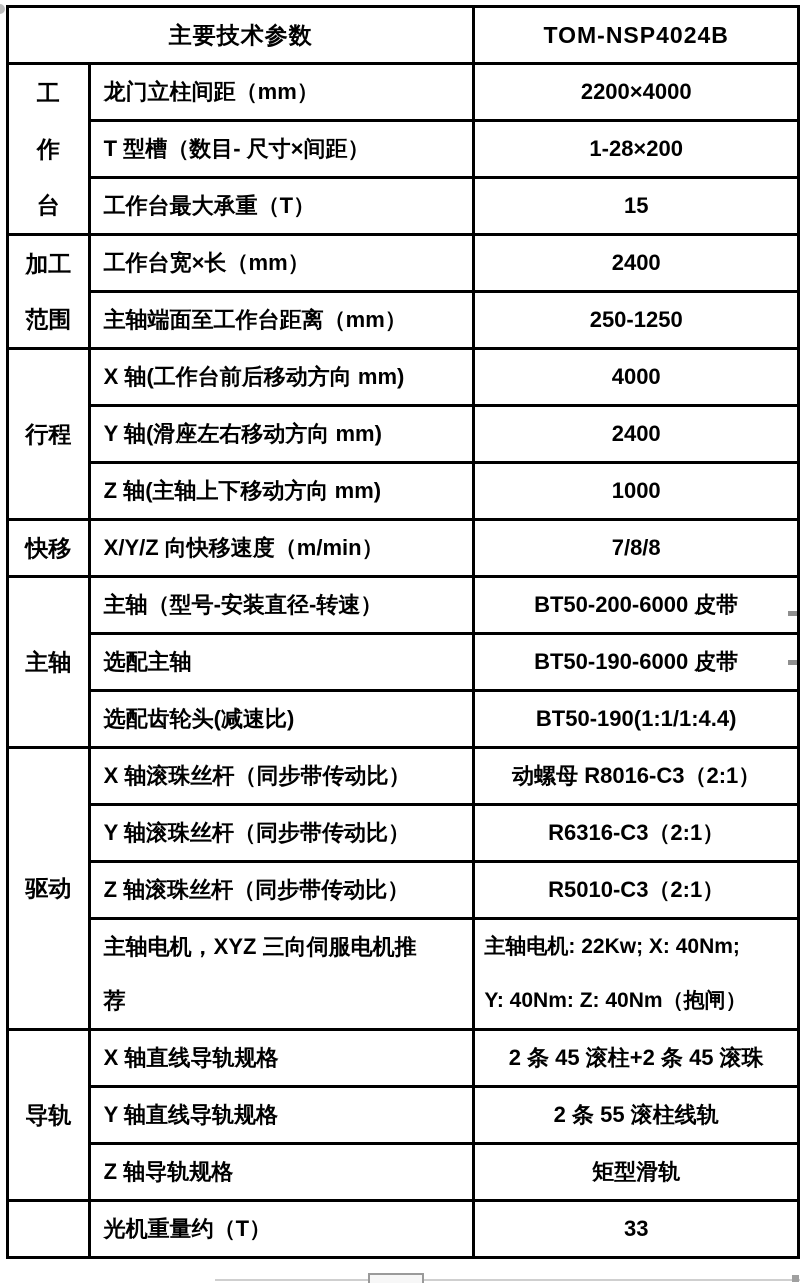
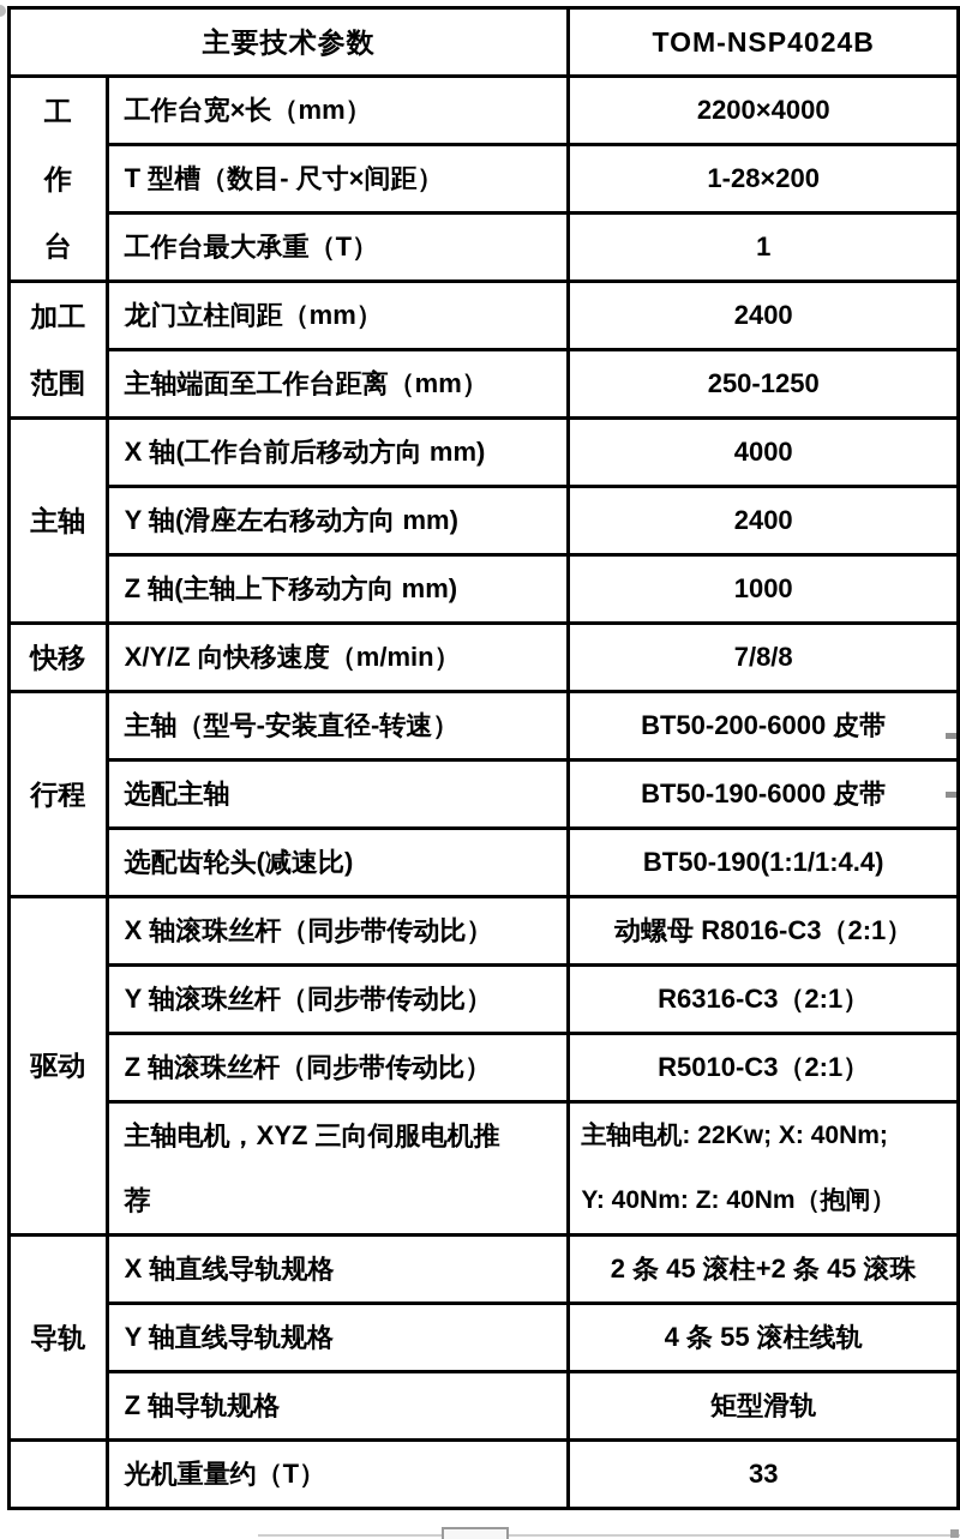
  主要技术参数	TOM-NSP4024B
- 工 作 台	龙门立柱间距（mm）	2200×4000
+ 工 作 台	工作台宽×长（mm）	2200×4000
  T 型槽（数目- 尺寸×间距）	1-28×200
- 工作台最大承重（T）	15
+ 工作台最大承重（T）	1
- 加工 范围	工作台宽×长（mm）	2400
+ 加工 范围	龙门立柱间距（mm）	2400
  主轴端面至工作台距离（mm）	250-1250
- 行程	X 轴(工作台前后移动方向 mm)	4000
+ 主轴	X 轴(工作台前后移动方向 mm)	4000
  Y 轴(滑座左右移动方向 mm)	2400
  Z 轴(主轴上下移动方向 mm)	1000
  快移	X/Y/Z 向快移速度（m/min）	7/8/8
- 主轴	主轴（型号-安装直径-转速）	BT50-200-6000 皮带
+ 行程	主轴（型号-安装直径-转速）	BT50-200-6000 皮带
  选配主轴	BT50-190-6000 皮带
  选配齿轮头(减速比)	BT50-190(1:1/1:4.4)
  驱动	X 轴滚珠丝杆（同步带传动比）	动螺母 R8016-C3（2:1）
  Y 轴滚珠丝杆（同步带传动比）	R6316-C3（2:1）
  Z 轴滚珠丝杆（同步带传动比）	R5010-C3（2:1）
  主轴电机，XYZ 三向伺服电机推 荐	主轴电机: 22Kw; X: 40Nm; Y: 40Nm: Z: 40Nm（抱闸）
  导轨	X 轴直线导轨规格	2 条 45 滚柱+2 条 45 滚珠
- Y 轴直线导轨规格	2 条 55 滚柱线轨
+ Y 轴直线导轨规格	4 条 55 滚柱线轨
  Z 轴导轨规格	矩型滑轨
  	光机重量约（T）	33
